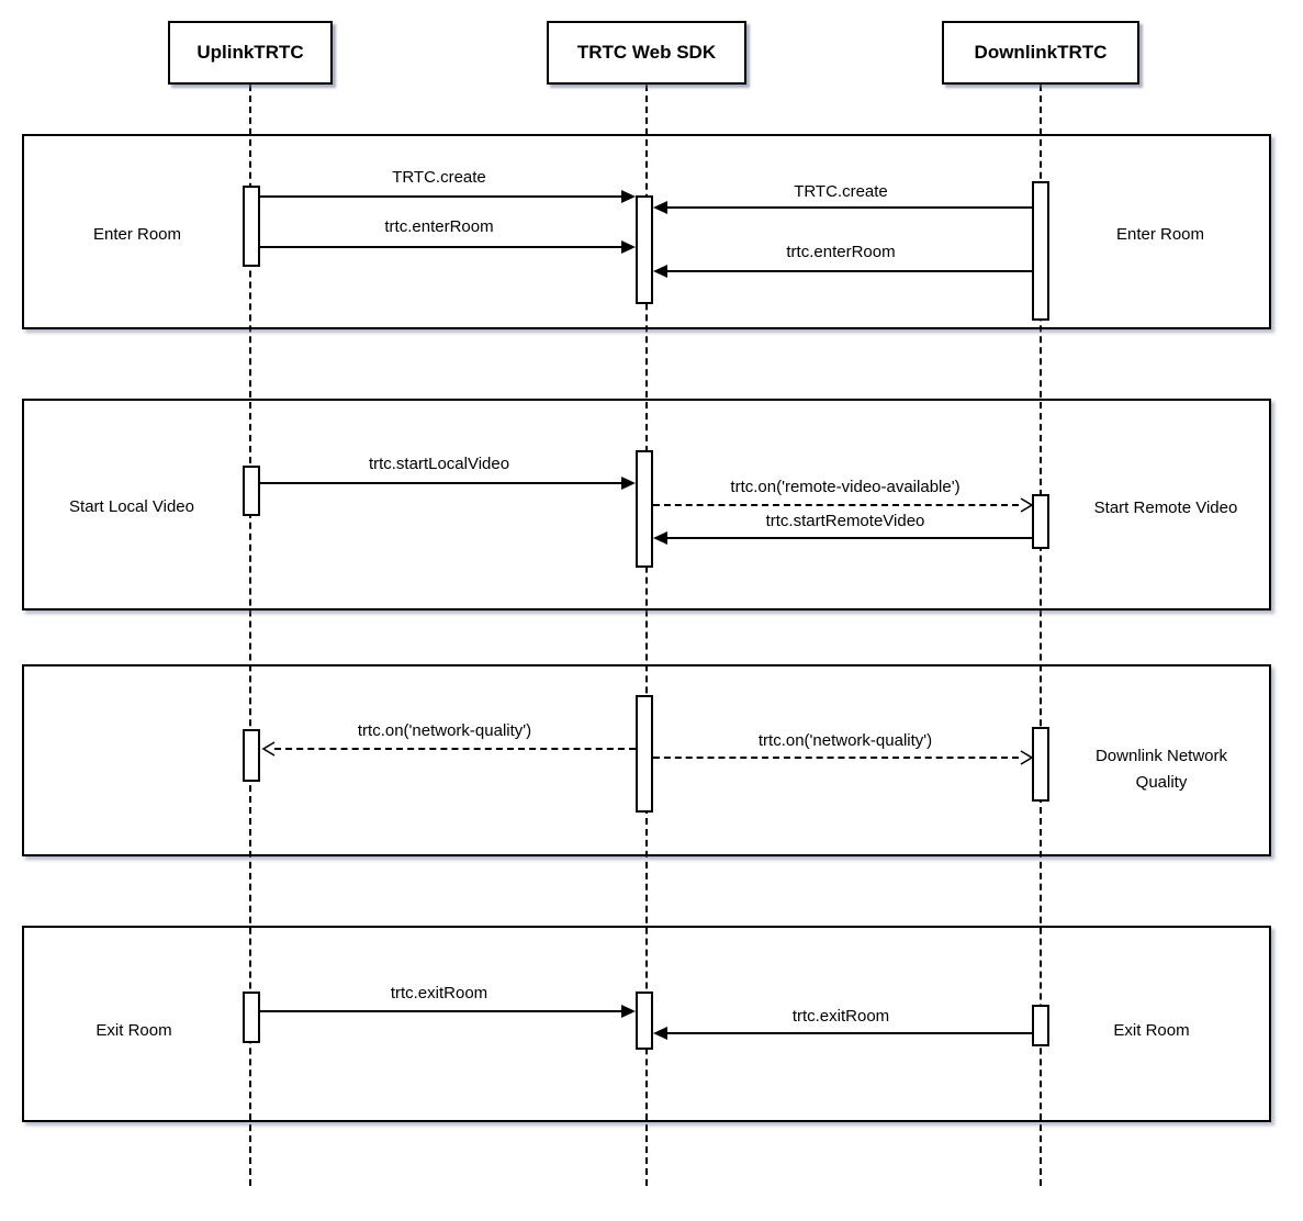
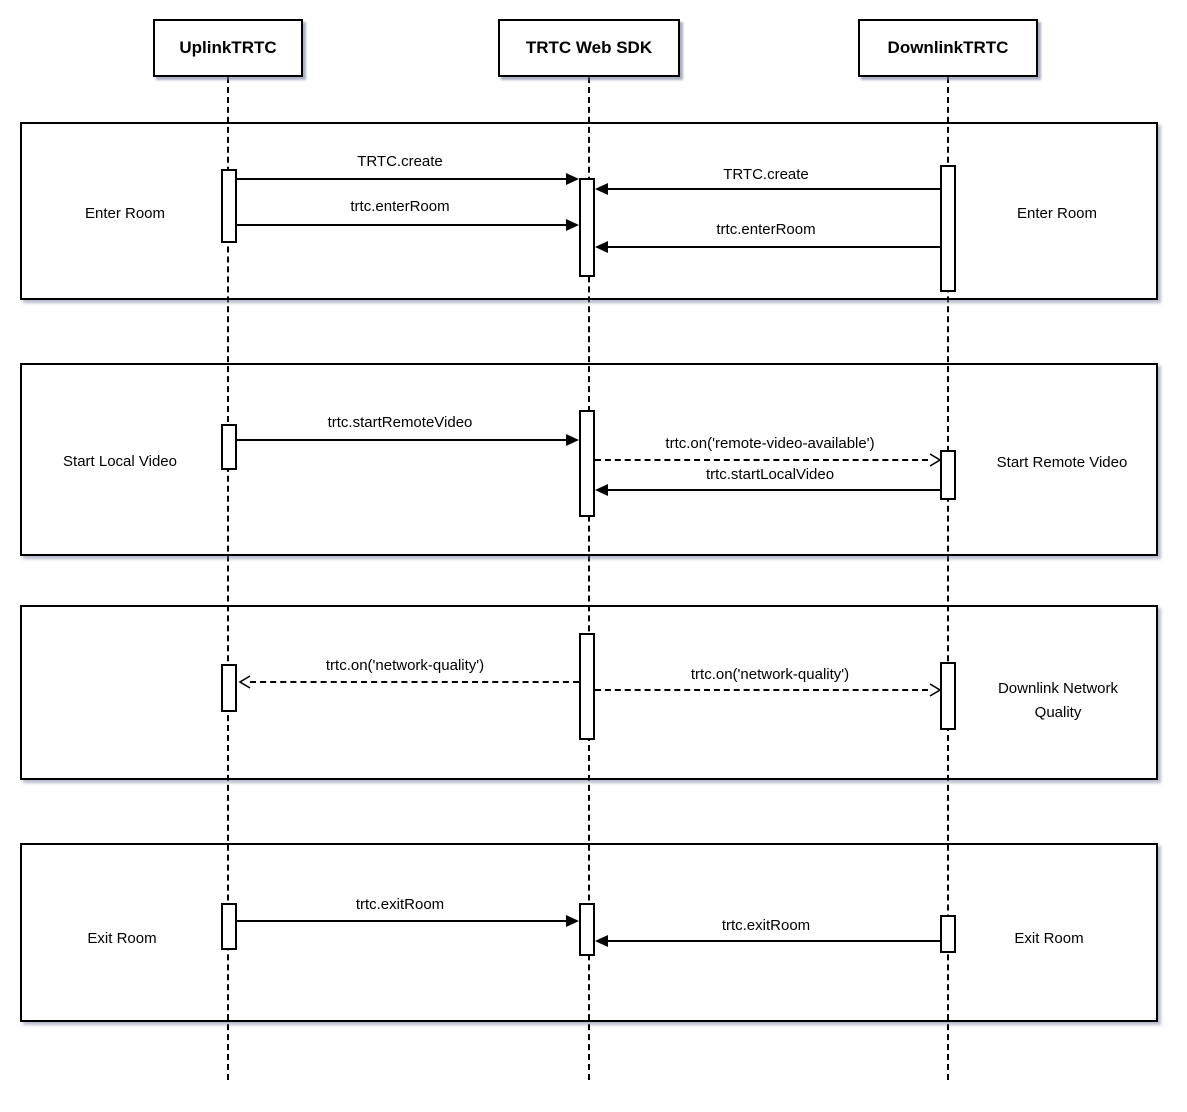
  UplinkTRTC
  TRTC Web SDK
  DownlinkTRTC
  Enter Room
  Enter Room
  Start Local Video
  Start Remote Video
  Downlink Network Quality
  Exit Room
  Exit Room
  TRTC.create
  trtc.enterRoom
  TRTC.create
  trtc.enterRoom
- trtc.startLocalVideo
+ trtc.startRemoteVideo
  trtc.on('remote-video-available')
- trtc.startRemoteVideo
+ trtc.startLocalVideo
  trtc.on('network-quality')
  trtc.on('network-quality')
  trtc.exitRoom
  trtc.exitRoom
